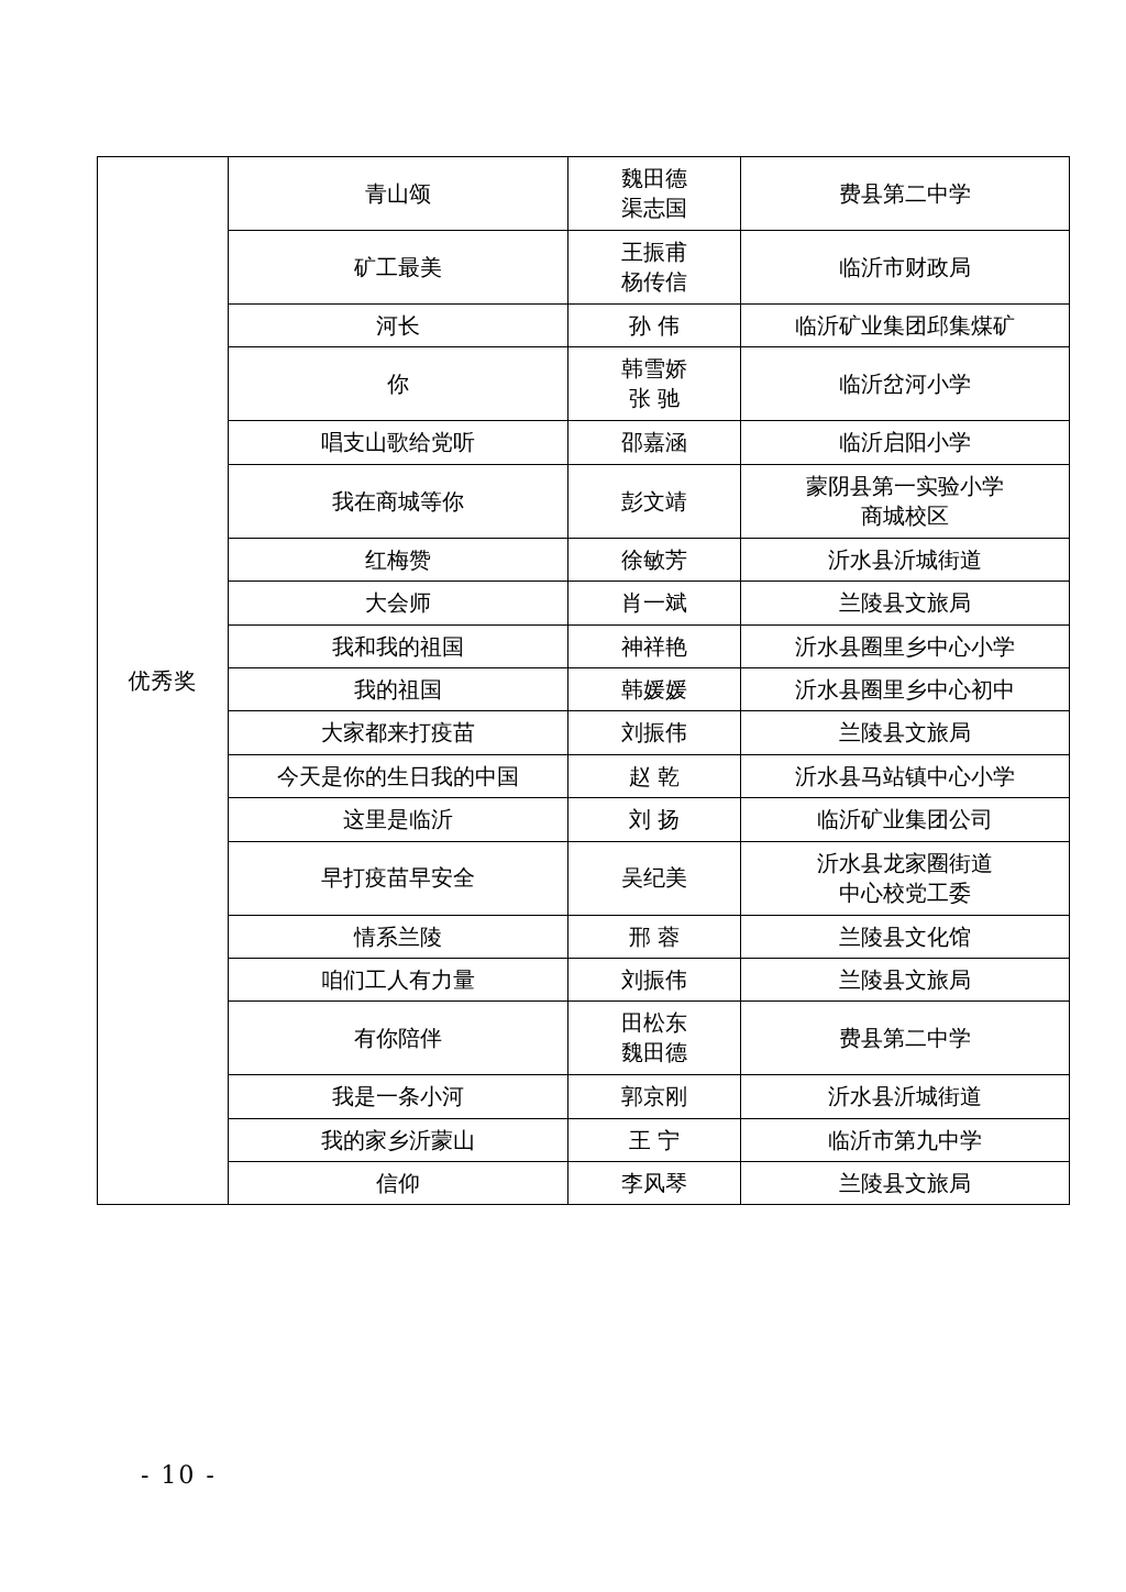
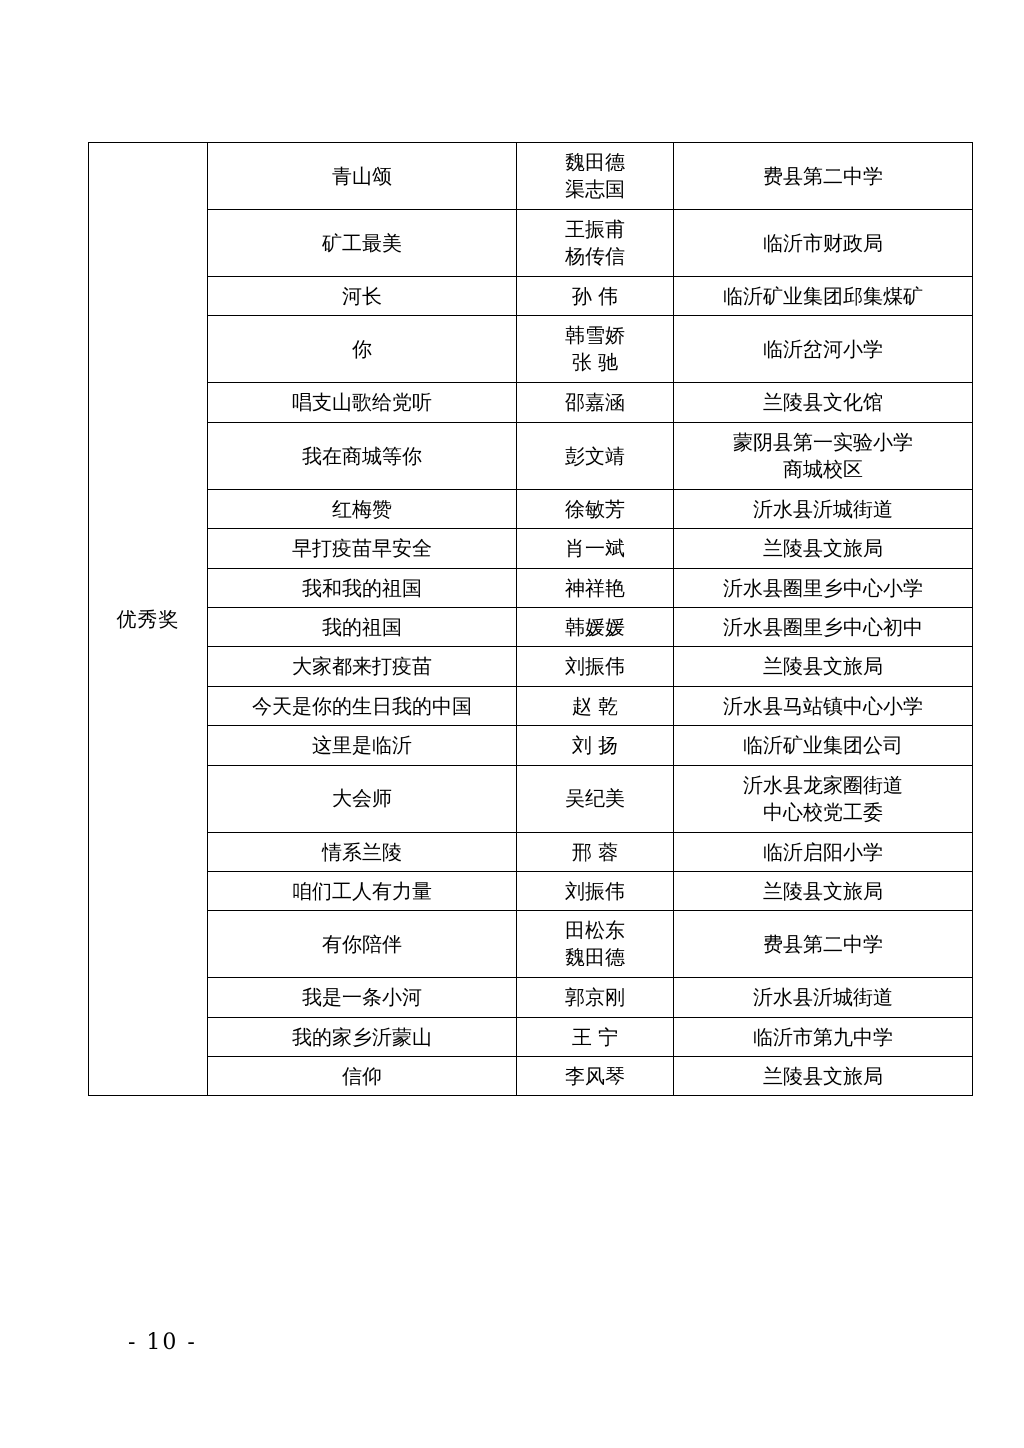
  优秀奖	青山颂	魏田德渠志国	费县第二中学
  矿工最美	王振甫杨传信	临沂市财政局
  河长	孙 伟	临沂矿业集团邱集煤矿
  你	韩雪娇张 驰	临沂岔河小学
- 唱支山歌给党听	邵嘉涵	临沂启阳小学
+ 唱支山歌给党听	邵嘉涵	兰陵县文化馆
  我在商城等你	彭文靖	蒙阴县第一实验小学商城校区
  红梅赞	徐敏芳	沂水县沂城街道
- 大会师	肖一斌	兰陵县文旅局
+ 早打疫苗早安全	肖一斌	兰陵县文旅局
  我和我的祖国	神祥艳	沂水县圈里乡中心小学
  我的祖国	韩媛媛	沂水县圈里乡中心初中
  大家都来打疫苗	刘振伟	兰陵县文旅局
  今天是你的生日我的中国	赵 乾	沂水县马站镇中心小学
  这里是临沂	刘 扬	临沂矿业集团公司
- 早打疫苗早安全	吴纪美	沂水县龙家圈街道中心校党工委
+ 大会师	吴纪美	沂水县龙家圈街道中心校党工委
- 情系兰陵	邢 蓉	兰陵县文化馆
+ 情系兰陵	邢 蓉	临沂启阳小学
  咱们工人有力量	刘振伟	兰陵县文旅局
  有你陪伴	田松东魏田德	费县第二中学
  我是一条小河	郭京刚	沂水县沂城街道
  我的家乡沂蒙山	王 宁	临沂市第九中学
  信仰	李风琴	兰陵县文旅局
  - 10 -
